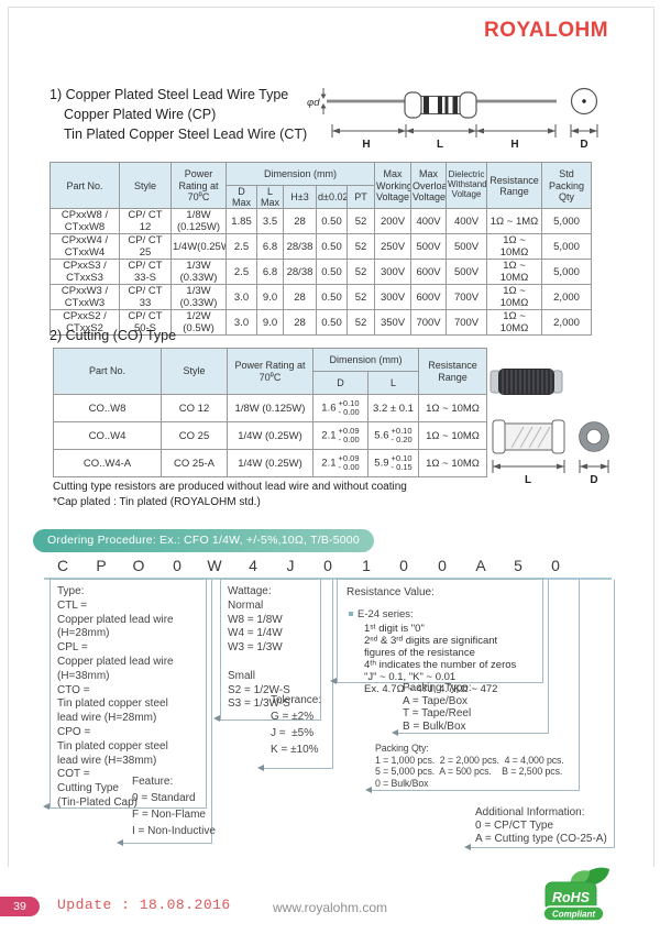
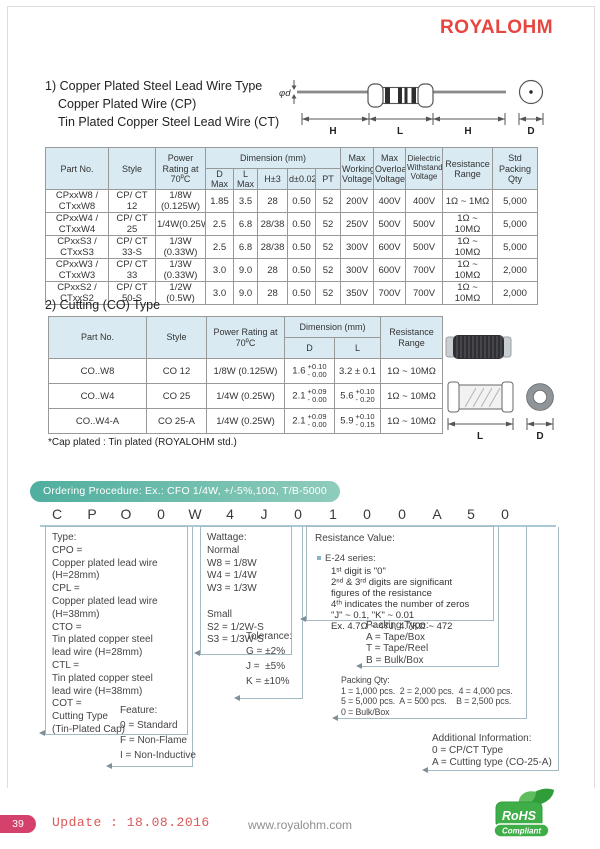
  ROYALOHM
  1) Copper Plated Steel Lead Wire Type
  Copper Plated Wire (CP)
  Tin Plated Copper Steel Lead Wire (CT)
  φd
  H
  L
  H
  D
  Part No.	Style	Power Rating at 70⁰C	Dimension (mm)	Max Working Voltage	Max Overloa Voltage	Dielectric Withstand Voltage	Resistance Range	Std Packing Qty
  D Max	L Max	H±3	d±0.02	PT
  CPxxW8 / CTxxW8	CP/ CT 12	1/8W (0.125W)	1.85	3.5	28	0.50	52	200V	400V	400V	1Ω ~ 1MΩ	5,000
  CPxxW4 / CTxxW4	CP/ CT 25	1/4W(0.25	2.5	6.8	28/38	0.50	52	250V	500V	500V	1Ω ~ 10MΩ	5,000
  CPxxS3 / CTxxS3	CP/ CT 33-S	1/3W (0.33W)	2.5	6.8	28/38	0.50	52	300V	600V	500V	1Ω ~ 10MΩ	5,000
  CPxxW3 / CTxxW3	CP/ CT 33	1/3W (0.33W)	3.0	9.0	28	0.50	52	300V	600V	700V	1Ω ~ 10MΩ	2,000
  CPxxS2 / CTxxS2	CP/ CT 50-S	1/2W (0.5W)	3.0	9.0	28	0.50	52	350V	700V	700V	1Ω ~ 10MΩ	2,000
  2) Cutting (CO) Type
  Part No.	Style	Power Rating at 70⁰C	Dimension (mm)	Resistance Range
  D	L
  CO..W8	CO 12	1/8W (0.125W)	1.6 +0.10- 0.00	3.2 ± 0.1	1Ω ~ 10MΩ
  CO..W4	CO 25	1/4W (0.25W)	2.1 +0.09- 0.00	5.6 +0.10- 0.20	1Ω ~ 10MΩ
  CO..W4-A	CO 25-A	1/4W (0.25W)	2.1 +0.09- 0.00	5.9 +0.10- 0.15	1Ω ~ 10MΩ
  L
  D
- Cutting type resistors are produced without lead wire and without coating
  *Cap plated : Tin plated (ROYALOHM std.)
  Ordering Procedure: Ex.: CFO 1/4W, +/-5%,10Ω, T/B-5000
  C
  P
  O
  0
  W
  4
  J
  0
  1
  0
  0
  A
  5
  0
  Type:
- CTL =
+ CPO =
  Copper plated lead wire
  (H=28mm)
  CPL =
  Copper plated lead wire
  (H=38mm)
  CTO =
  Tin plated copper steel
  lead wire (H=28mm)
- CPO =
+ CTL =
  Tin plated copper steel
  lead wire (H=38mm)
  COT =
  Cutting Type
  (Tin-Plated Cap)
  Feature:
  0 = Standard
  F = Non-Flame
  I = Non-Inductive
  Wattage:
  Normal
  W8 = 1/8W
  W4 = 1/4W
  W3 = 1/3W
  Small
  S2 = 1/2W-S
  S3 = 1/3W-S
  Tolerance:
  G = ±2%
  J = ±5%
  K = ±10%
  Resistance Value:
  E-24 series:
  1ˢᵗ digit is "0"
  2ⁿᵈ & 3ʳᵈ digits are significant
  figures of the resistance
  4ᵗʰ indicates the number of zeros
  "J" ~ 0.1, "K" ~ 0.01
  Ex. 4.7Ω ~ 47J, 4.7KΩ ~ 472
  Packing Type:
  A = Tape/Box
  T = Tape/Reel
  B = Bulk/Box
  Packing Qty:
  1 = 1,000 pcs. 2 = 2,000 pcs. 4 = 4,000 pcs.
  5 = 5,000 pcs. A = 500 pcs. B = 2,500 pcs.
  0 = Bulk/Box
  Additional Information:
  0 = CP/CT Type
  A = Cutting type (CO-25-A)
  39
  Update : 18.08.2016
  www.royalohm.com
  RoHS
  Compliant
